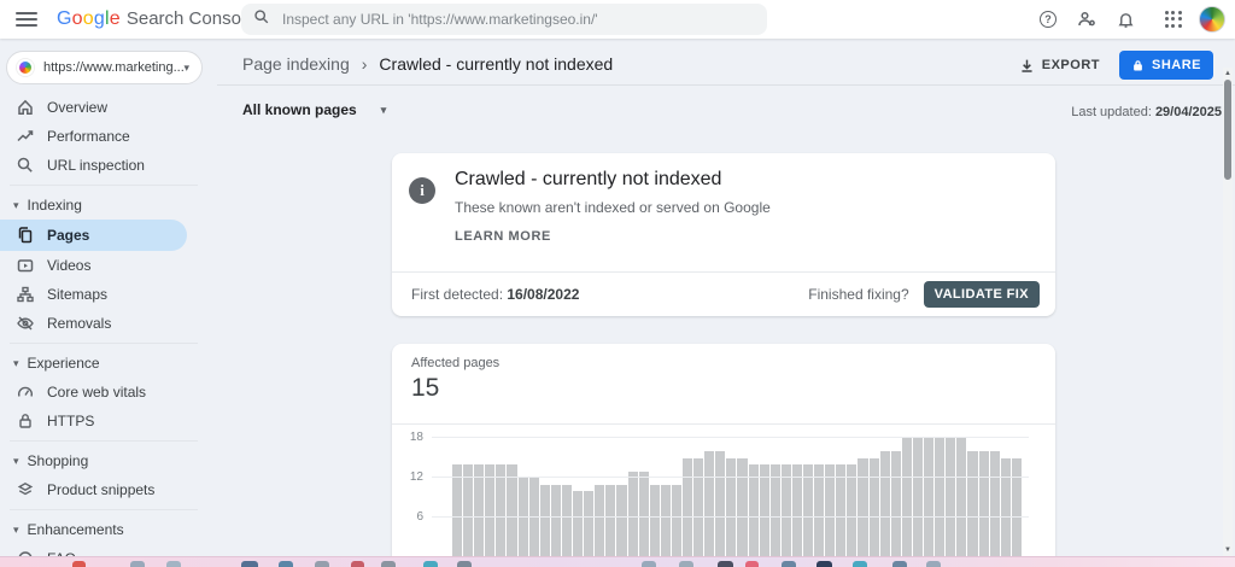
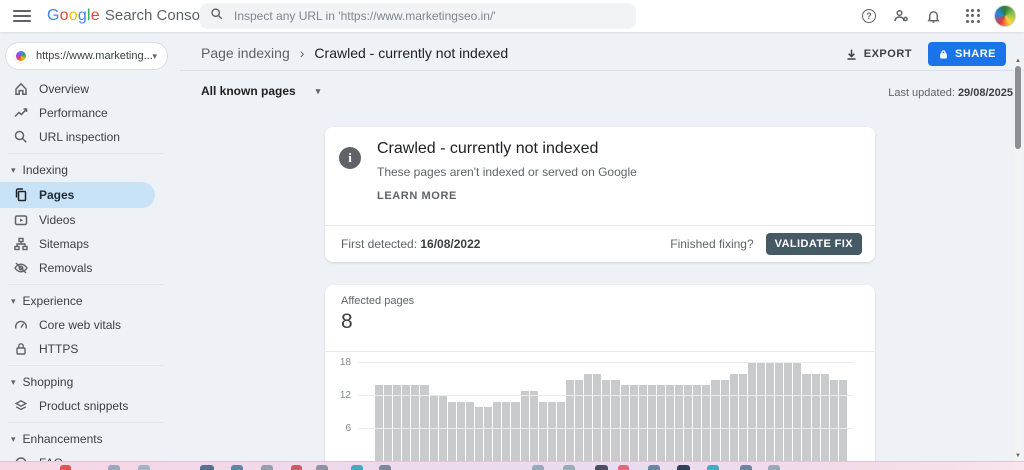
  Google
  Search Conso
  Inspect any URL in 'https://www.marketingseo.in/'
  ?
  https://www.marketing...
  ▾
  Overview
  Performance
  URL inspection
  ▾
  Indexing
  Pages
  Videos
  Sitemaps
  Removals
  ▾
  Experience
  Core web vitals
  HTTPS
  ▾
  Shopping
  Product snippets
  ▾
  Enhancements
  Page indexing
  ›
  Crawled - currently not indexed
  EXPORT
  SHARE
  All known pages
  ▾
- Last updated: 29/04/2025
+ Last updated: 29/08/2025
  i
  Crawled - currently not indexed
- These known aren't indexed or served on Google
+ These pages aren't indexed or served on Google
  LEARN MORE
  First detected: 16/08/2022
  Finished fixing?
  VALIDATE FIX
  Affected pages
- 15
+ 8
  6
  12
  18
